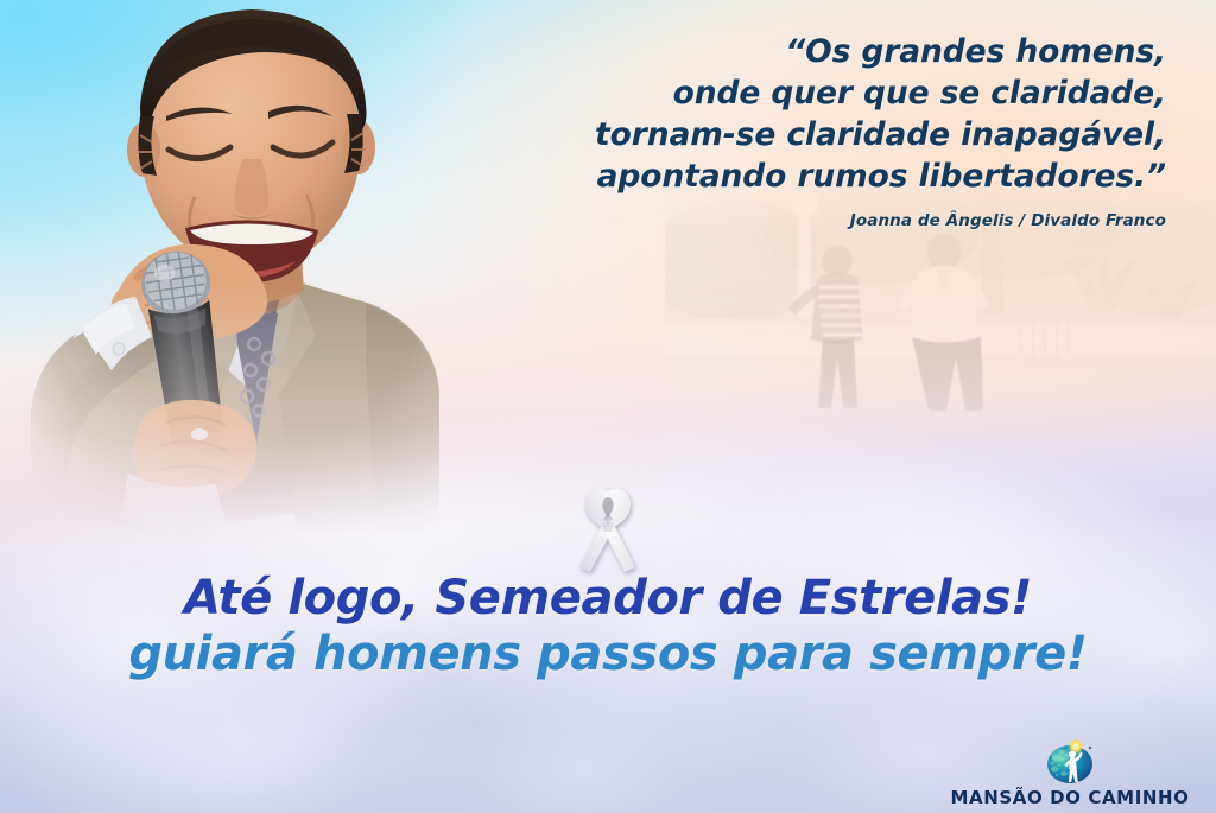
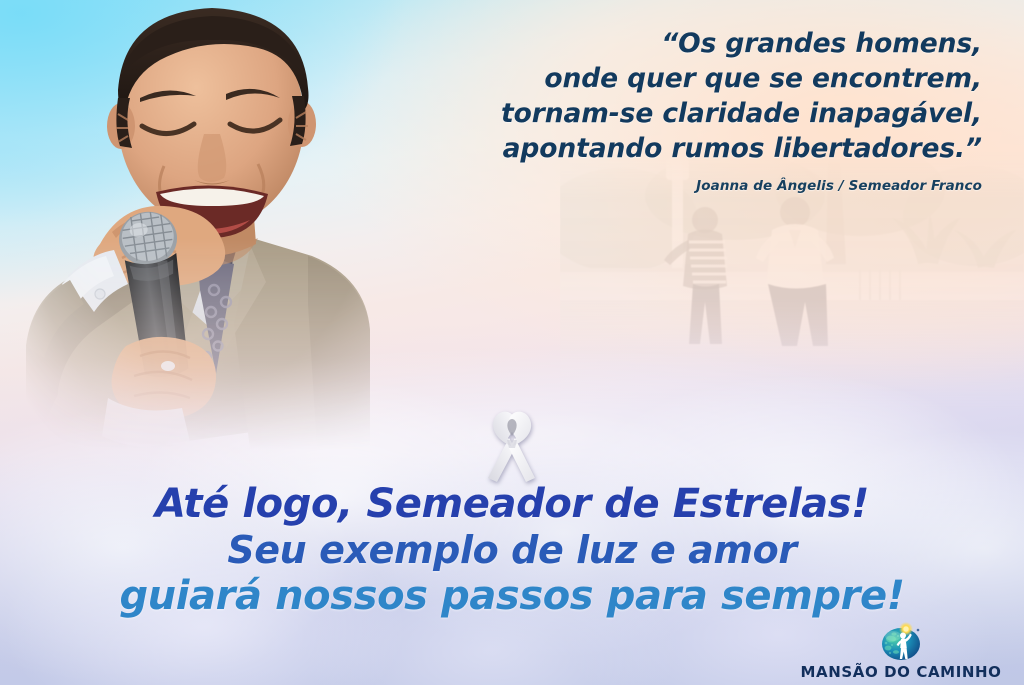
  “Os grandes homens,
- onde quer que se claridade,
+ onde quer que se encontrem,
  tornam-se claridade inapagável,
  apontando rumos libertadores.”
- Joanna de Ângelis / Divaldo Franco
+ Joanna de Ângelis / Semeador Franco
  Até logo, Semeador de Estrelas!
+ Seu exemplo de luz e amor
- guiará homens passos para sempre!
+ guiará nossos passos para sempre!
  MANSÃO DO CAMINHO
